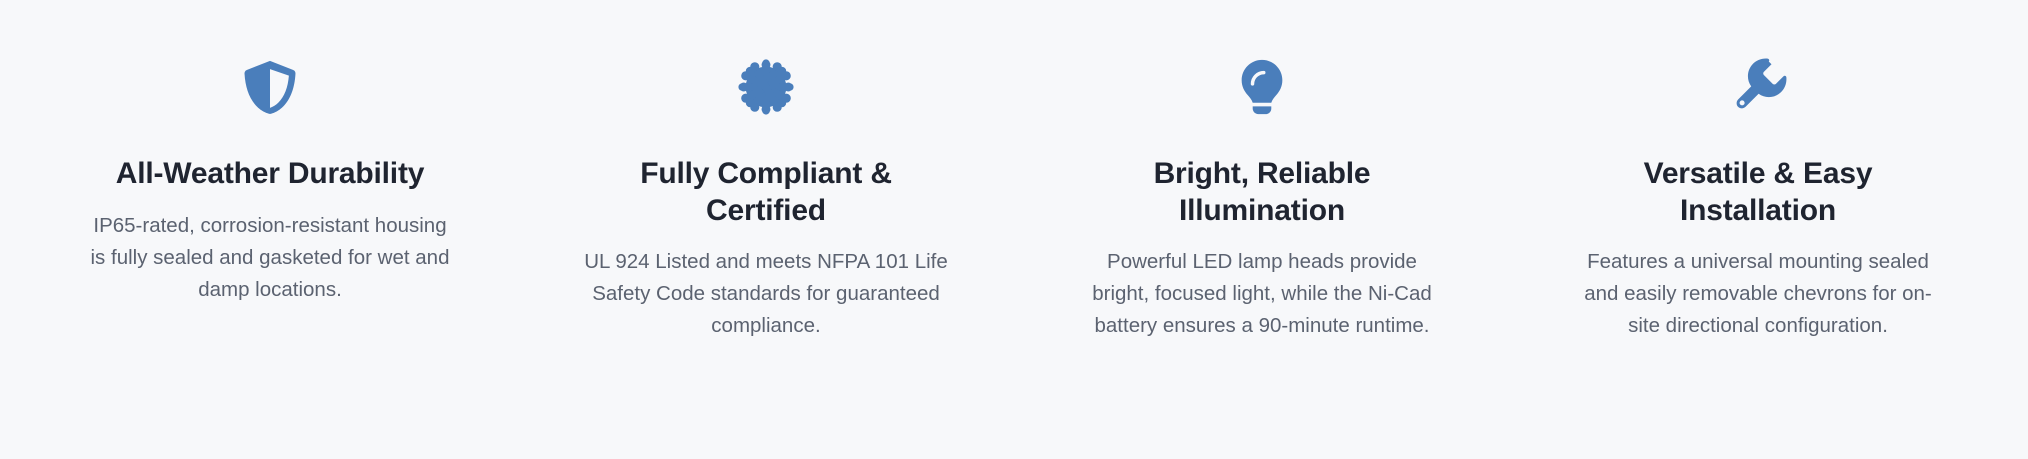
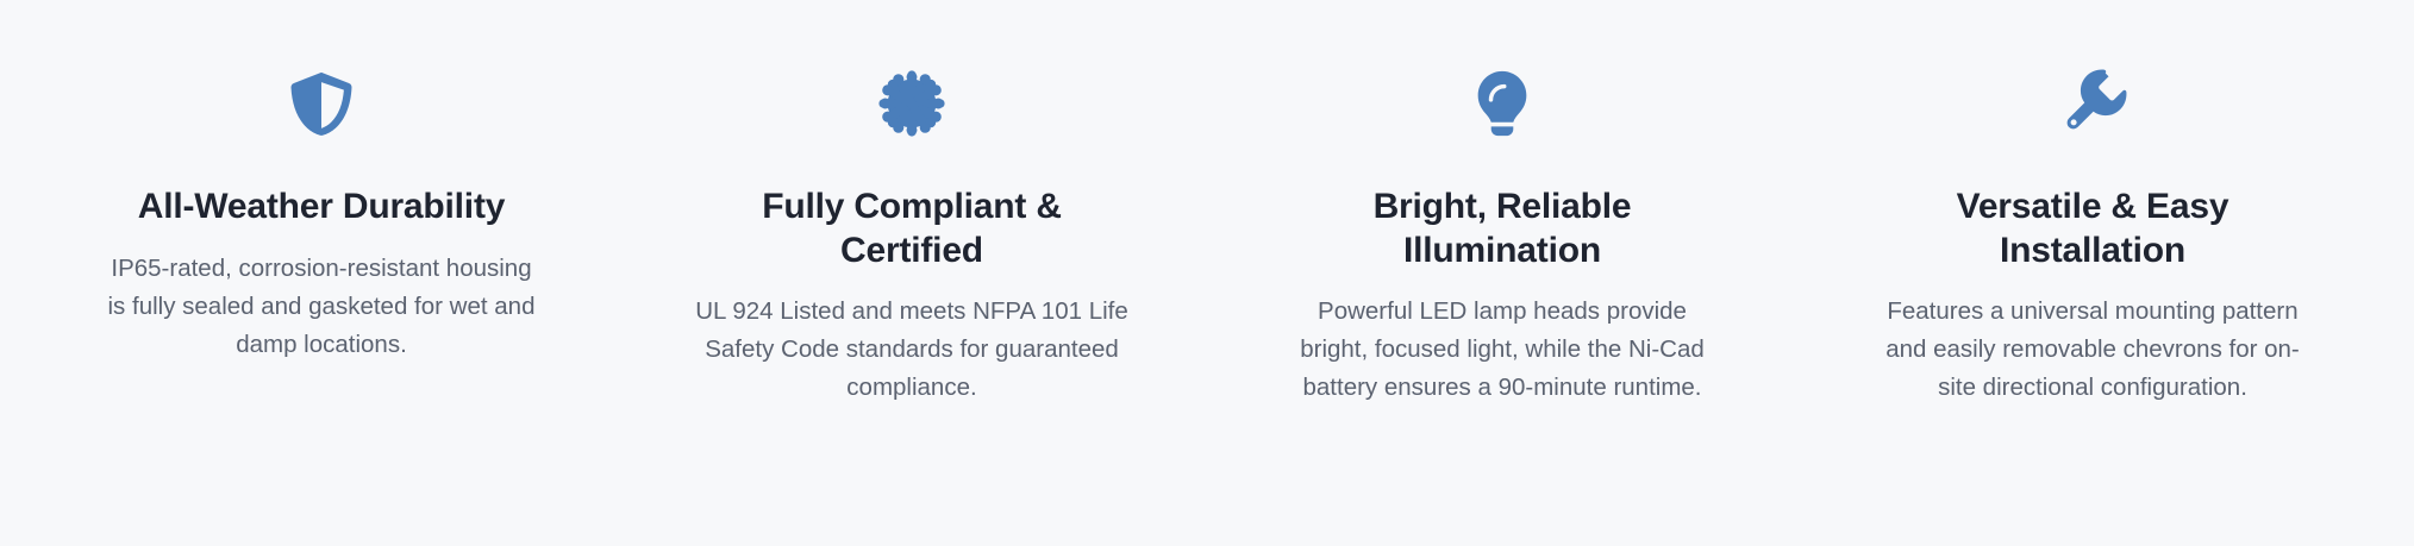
  All-Weather Durability
  IP65-rated, corrosion-resistant housing is fully sealed and gasketed for wet and damp locations.
  Fully Compliant & Certified
  UL 924 Listed and meets NFPA 101 Life Safety Code standards for guaranteed compliance.
  Bright, Reliable Illumination
  Powerful LED lamp heads provide bright, focused light, while the Ni-Cad battery ensures a 90-minute runtime.
  Versatile & Easy Installation
- Features a universal mounting sealed and easily removable chevrons for on-site directional configuration.
+ Features a universal mounting pattern and easily removable chevrons for on-site directional configuration.
